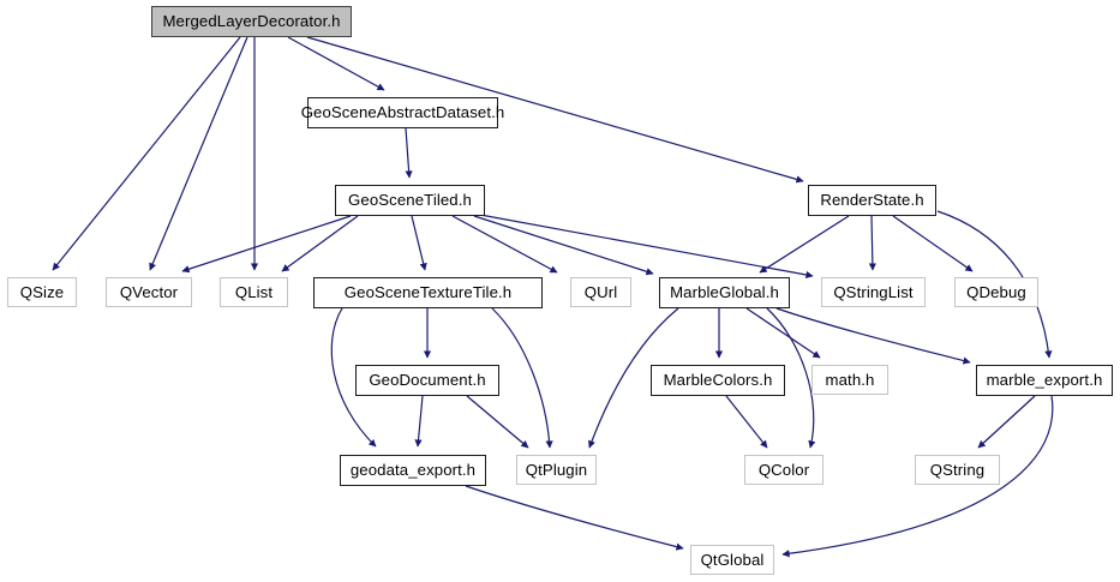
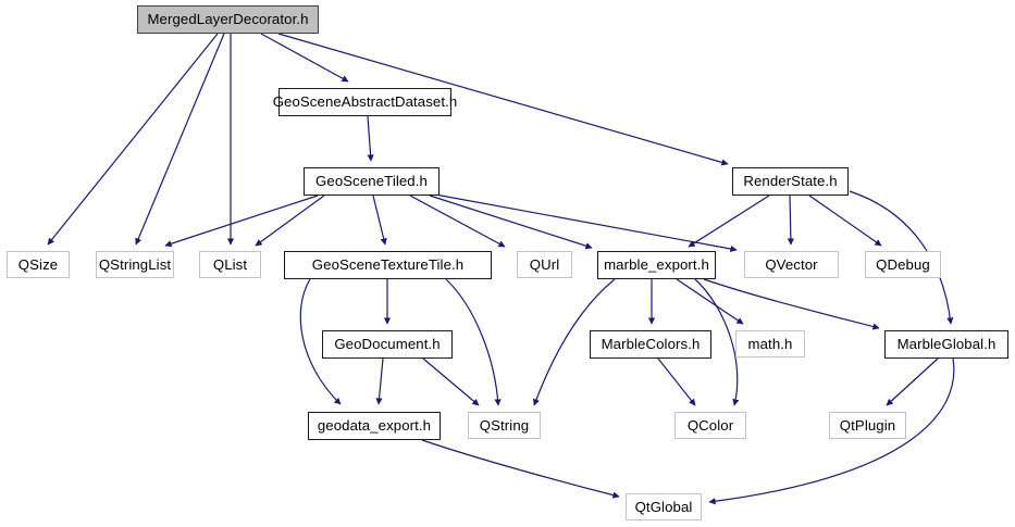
  MergedLayerDecorator.h
  GeoSceneAbstractDataset.h
  GeoSceneTiled.h
  RenderState.h
  QSize
- QVector
+ QStringList
  QList
  GeoSceneTextureTile.h
  QUrl
- MarbleGlobal.h
+ marble_export.h
- QStringList
+ QVector
  QDebug
  GeoDocument.h
  MarbleColors.h
  math.h
- marble_export.h
+ MarbleGlobal.h
  geodata_export.h
- QtPlugin
+ QString
  QColor
- QString
+ QtPlugin
  QtGlobal
